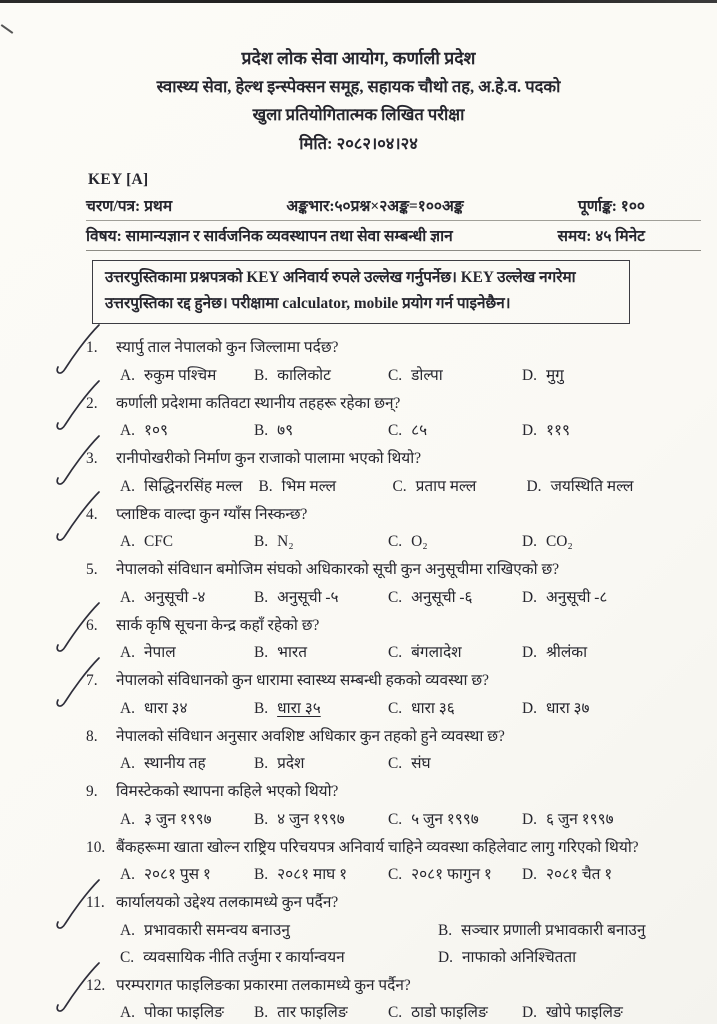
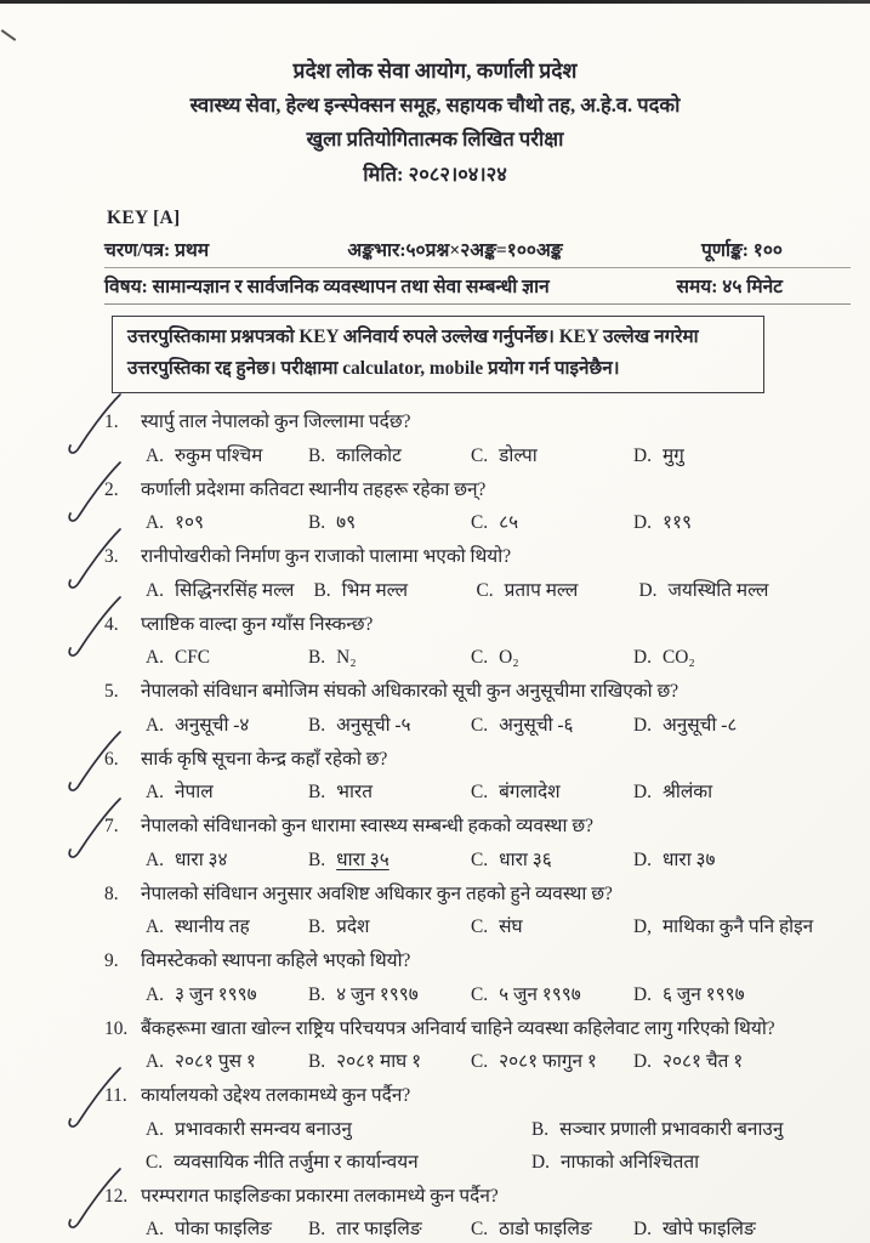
  प्रदेश लोक सेवा आयोग, कर्णाली प्रदेश
  स्वास्थ्य सेवा, हेल्थ इन्स्पेक्सन समूह, सहायक चौथो तह, अ.हे.व. पदको
  खुला प्रतियोगितात्मक लिखित परीक्षा
  मिति: २०८२।०४।२४
  KEY [A]
  चरण/पत्र: प्रथम
  अङ्कभार:५०प्रश्न×२अङ्क=१००अङ्क
  पूर्णाङ्क: १००
  विषय: सामान्यज्ञान र सार्वजनिक व्यवस्थापन तथा सेवा सम्बन्धी ज्ञान
  समय: ४५ मिनेट
  उत्तरपुस्तिकामा प्रश्नपत्रको KEY अनिवार्य रुपले उल्लेख गर्नुपर्नेछ। KEY उल्लेख नगरेमा उत्तरपुस्तिका रद्द हुनेछ। परीक्षामा calculator, mobile प्रयोग गर्न पाइनेछैन।
  1. स्यार्पु ताल नेपालको कुन जिल्लामा पर्दछ?
  A. रुकुम पश्चिम
  B. कालिकोट
  C. डोल्पा
  D. मुगु
  2. कर्णाली प्रदेशमा कतिवटा स्थानीय तहहरू रहेका छन्?
  A. १०९
  B. ७९
  C. ८५
  D. ११९
  3. रानीपोखरीको निर्माण कुन राजाको पालामा भएको थियो?
  A. सिद्धिनरसिंह मल्ल
  B. भिम मल्ल
  C. प्रताप मल्ल
  D. जयस्थिति मल्ल
  4. प्लाष्टिक वाल्दा कुन ग्याँस निस्कन्छ?
  A. CFC
  B. N₂
  C. O₂
  D. CO₂
  5. नेपालको संविधान बमोजिम संघको अधिकारको सूची कुन अनुसूचीमा राखिएको छ?
  A. अनुसूची -४
  B. अनुसूची -५
  C. अनुसूची -६
  D. अनुसूची -८
  6. सार्क कृषि सूचना केन्द्र कहाँ रहेको छ?
  A. नेपाल
  B. भारत
  C. बंगलादेश
  D. श्रीलंका
  7. नेपालको संविधानको कुन धारामा स्वास्थ्य सम्बन्धी हकको व्यवस्था छ?
  A. धारा ३४
  B. धारा ३५
  C. धारा ३६
  D. धारा ३७
  8. नेपालको संविधान अनुसार अवशिष्ट अधिकार कुन तहको हुने व्यवस्था छ?
  A. स्थानीय तह
  B. प्रदेश
  C. संघ
+ D, माथिका कुनै पनि होइन
  9. विमस्टेकको स्थापना कहिले भएको थियो?
  A. ३ जुन १९९७
  B. ४ जुन १९९७
  C. ५ जुन १९९७
  D. ६ जुन १९९७
  10. बैंकहरूमा खाता खोल्न राष्ट्रिय परिचयपत्र अनिवार्य चाहिने व्यवस्था कहिलेवाट लागु गरिएको थियो?
  A. २०८१ पुस १
  B. २०८१ माघ १
  C. २०८१ फागुन १
  D. २०८१ चैत १
  11. कार्यालयको उद्देश्य तलकामध्ये कुन पर्दैन?
  A. प्रभावकारी समन्वय बनाउनु
  B. सञ्चार प्रणाली प्रभावकारी बनाउनु
  C. व्यवसायिक नीति तर्जुमा र कार्यान्वयन
  D. नाफाको अनिश्चितता
  12. परम्परागत फाइलिङका प्रकारमा तलकामध्ये कुन पर्दैन?
  A. पोका फाइलिङ
  B. तार फाइलिङ
  C. ठाडो फाइलिङ
  D. खोपे फाइलिङ
